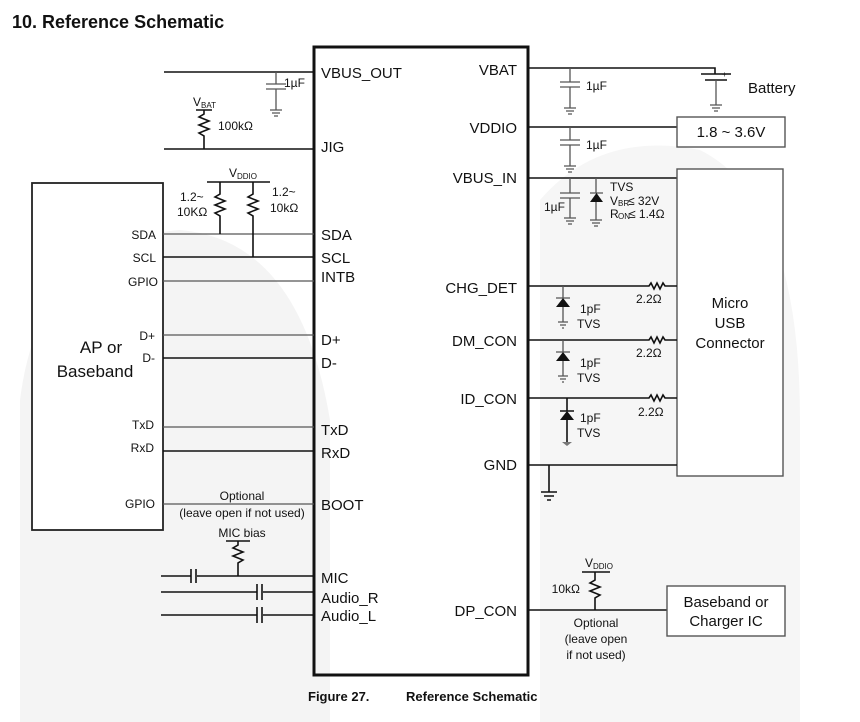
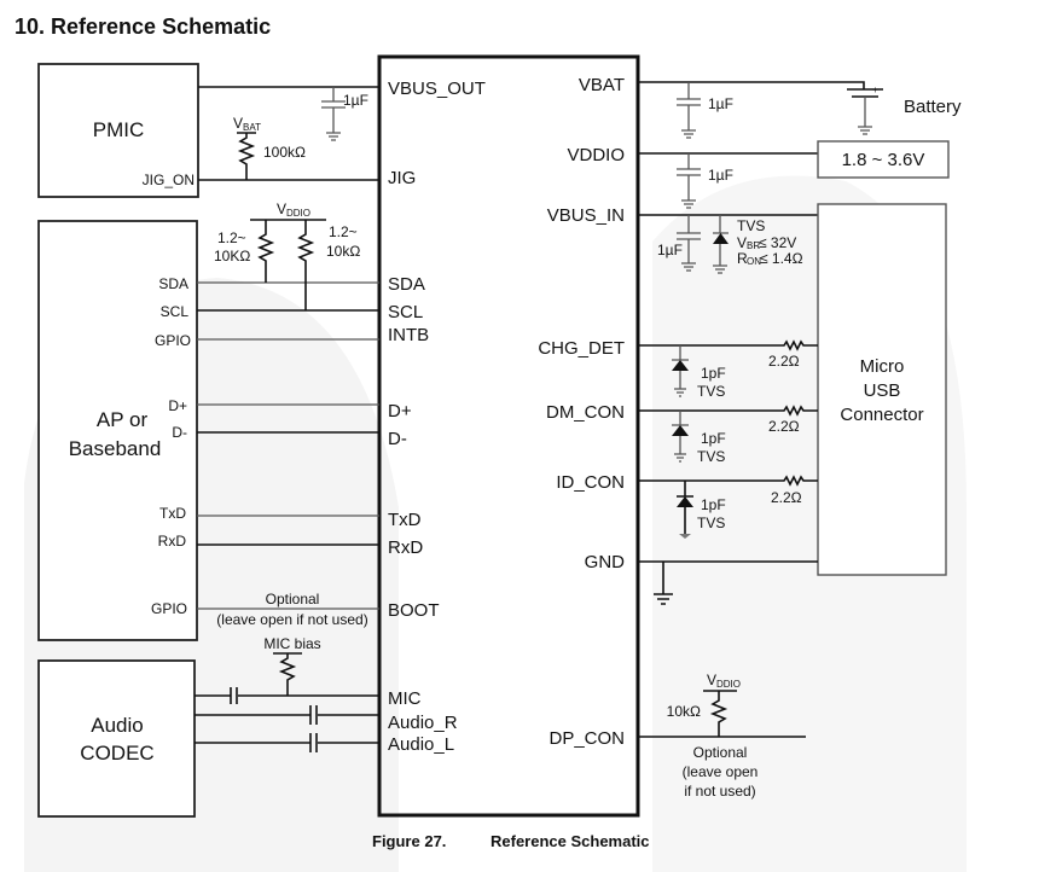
  10. Reference Schematic
  VBUS_OUT
  JIG
  SDA
  SCL
  INTB
  D+
  D-
  TxD
  RxD
  BOOT
  MIC
  Audio_R
  Audio_L
  VBAT
  VDDIO
  VBUS_IN
  CHG_DET
  DM_CON
  ID_CON
  GND
  DP_CON
+ PMIC
+ JIG_ON
  1µF
  V
  BAT
  100kΩ
  AP or
  Baseband
  SDA
  SCL
  GPIO
  D+
  D-
  TxD
  RxD
  GPIO
  V
  DDIO
  1.2~
  10KΩ
  1.2~
  10kΩ
  Optional
  (leave open if not used)
+ Audio
+ CODEC
  MIC bias
  1µF
  +
  Battery
  1µF
  1.8 ~ 3.6V
  1µF
  TVS
  V
  BR
  ≤ 32V
  R
  ON
  ≤ 1.4Ω
  Micro
  USB
  Connector
  1pF
  TVS
  2.2Ω
  1pF
  TVS
  2.2Ω
  1pF
  TVS
  2.2Ω
  V
  DDIO
  10kΩ
  Optional
  (leave open
  if not used)
- Baseband or
- Charger IC
  Figure 27.
  Reference Schematic
